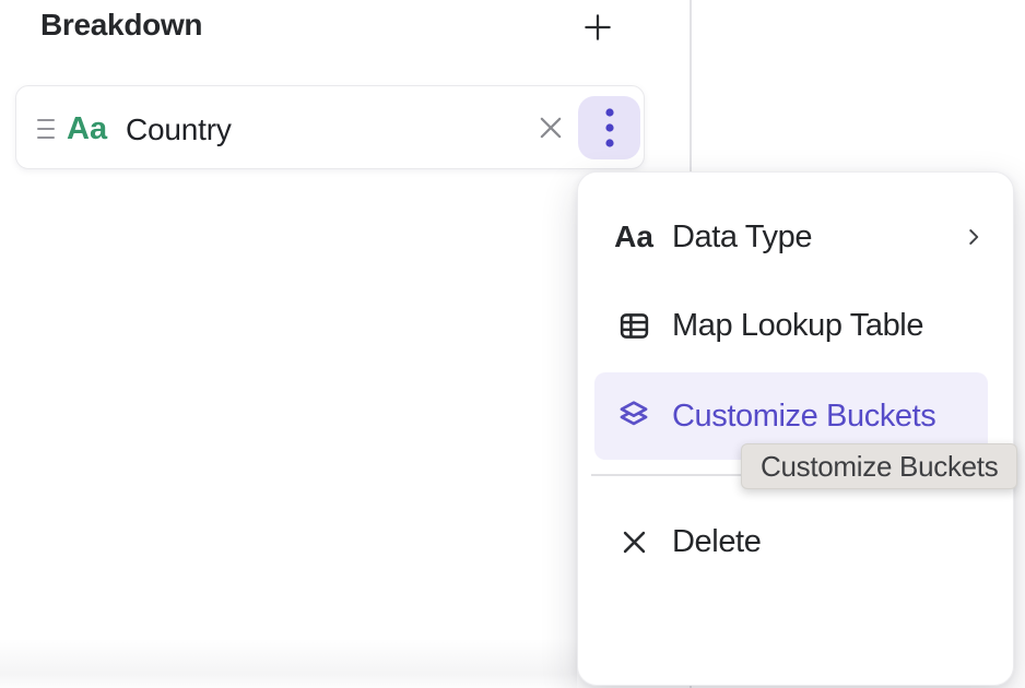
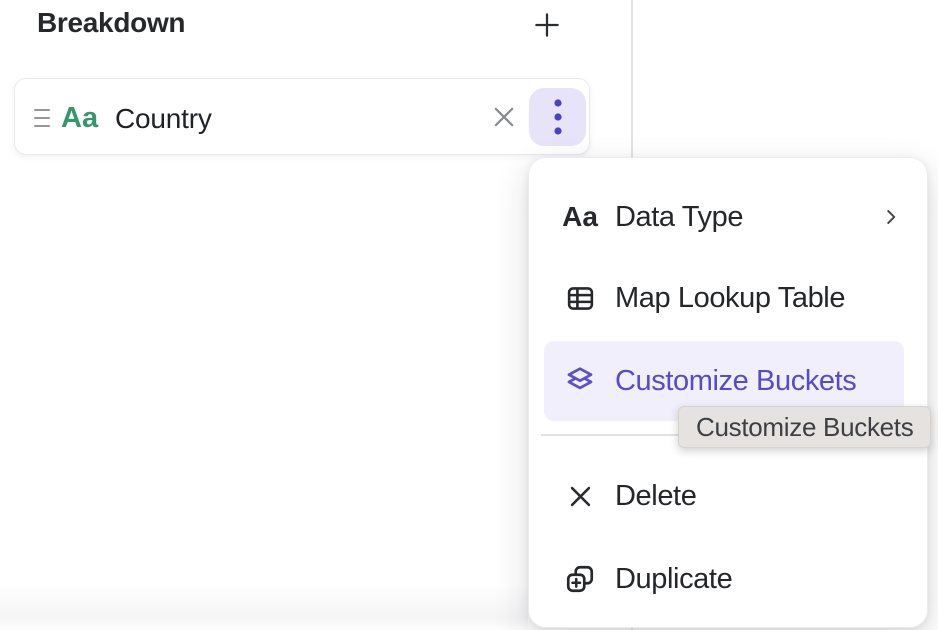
  Breakdown
  Aa
  Country
  Aa
  Data Type
  Map Lookup Table
  Customize Buckets
  Delete
+ Duplicate
  Customize Buckets
